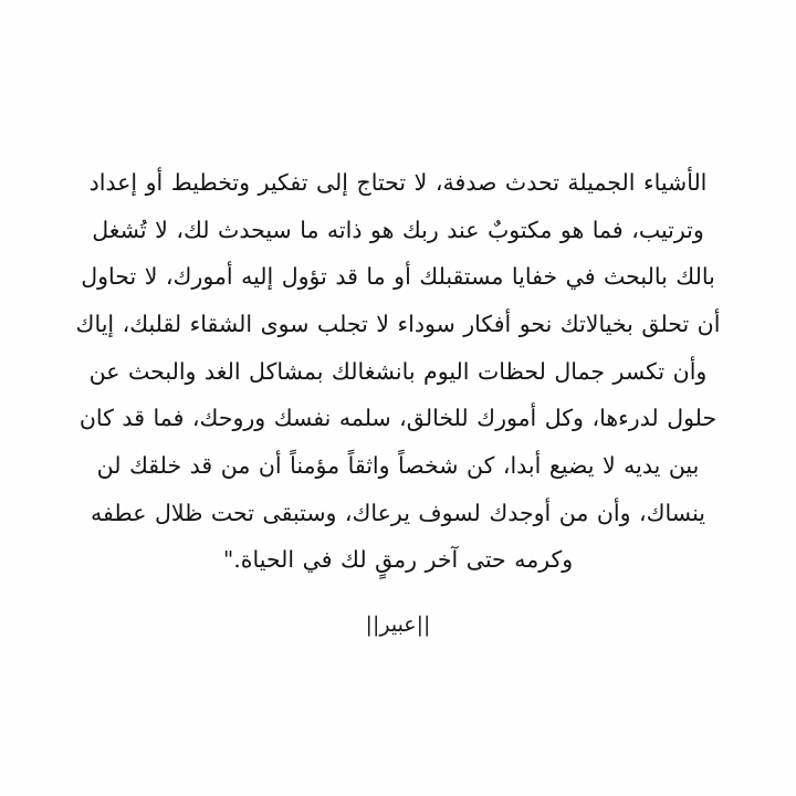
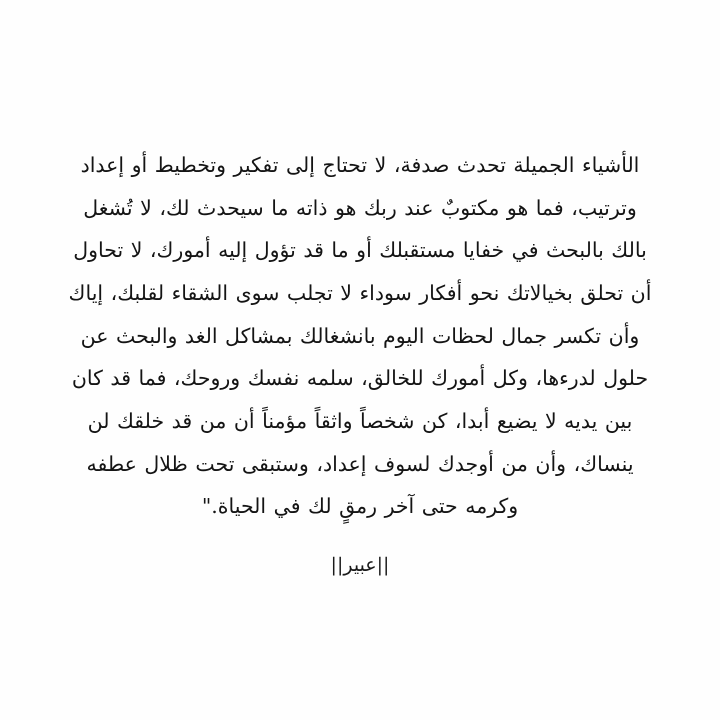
- الأشياء الجميلة تحدث صدفة، لا تحتاج إلى تفكير وتخطيط أو إعداد وترتيب، فما هو مكتوبٌ عند ربك هو ذاته ما سيحدث لك، لا تُشغل بالك بالبحث في خفايا مستقبلك أو ما قد تؤول إليه أمورك، لا تحاول أن تحلق بخيالاتك نحو أفكار سوداء لا تجلب سوى الشقاء لقلبك، إياك وأن تكسر جمال لحظات اليوم بانشغالك بمشاكل الغد والبحث عن حلول لدرءها، وكل أمورك للخالق، سلمه نفسك وروحك، فما قد كان بين يديه لا يضيع أبدا، كن شخصاً واثقاً مؤمناً أن من قد خلقك لن ينساك، وأن من أوجدك لسوف يرعاك، وستبقى تحت ظلال عطفه وكرمه حتى آخر رمقٍ لك في الحياة."
+ الأشياء الجميلة تحدث صدفة، لا تحتاج إلى تفكير وتخطيط أو إعداد وترتيب، فما هو مكتوبٌ عند ربك هو ذاته ما سيحدث لك، لا تُشغل بالك بالبحث في خفايا مستقبلك أو ما قد تؤول إليه أمورك، لا تحاول أن تحلق بخيالاتك نحو أفكار سوداء لا تجلب سوى الشقاء لقلبك، إياك وأن تكسر جمال لحظات اليوم بانشغالك بمشاكل الغد والبحث عن حلول لدرءها، وكل أمورك للخالق، سلمه نفسك وروحك، فما قد كان بين يديه لا يضيع أبدا، كن شخصاً واثقاً مؤمناً أن من قد خلقك لن ينساك، وأن من أوجدك لسوف إعداد، وستبقى تحت ظلال عطفه وكرمه حتى آخر رمقٍ لك في الحياة."
  ||عبير||
